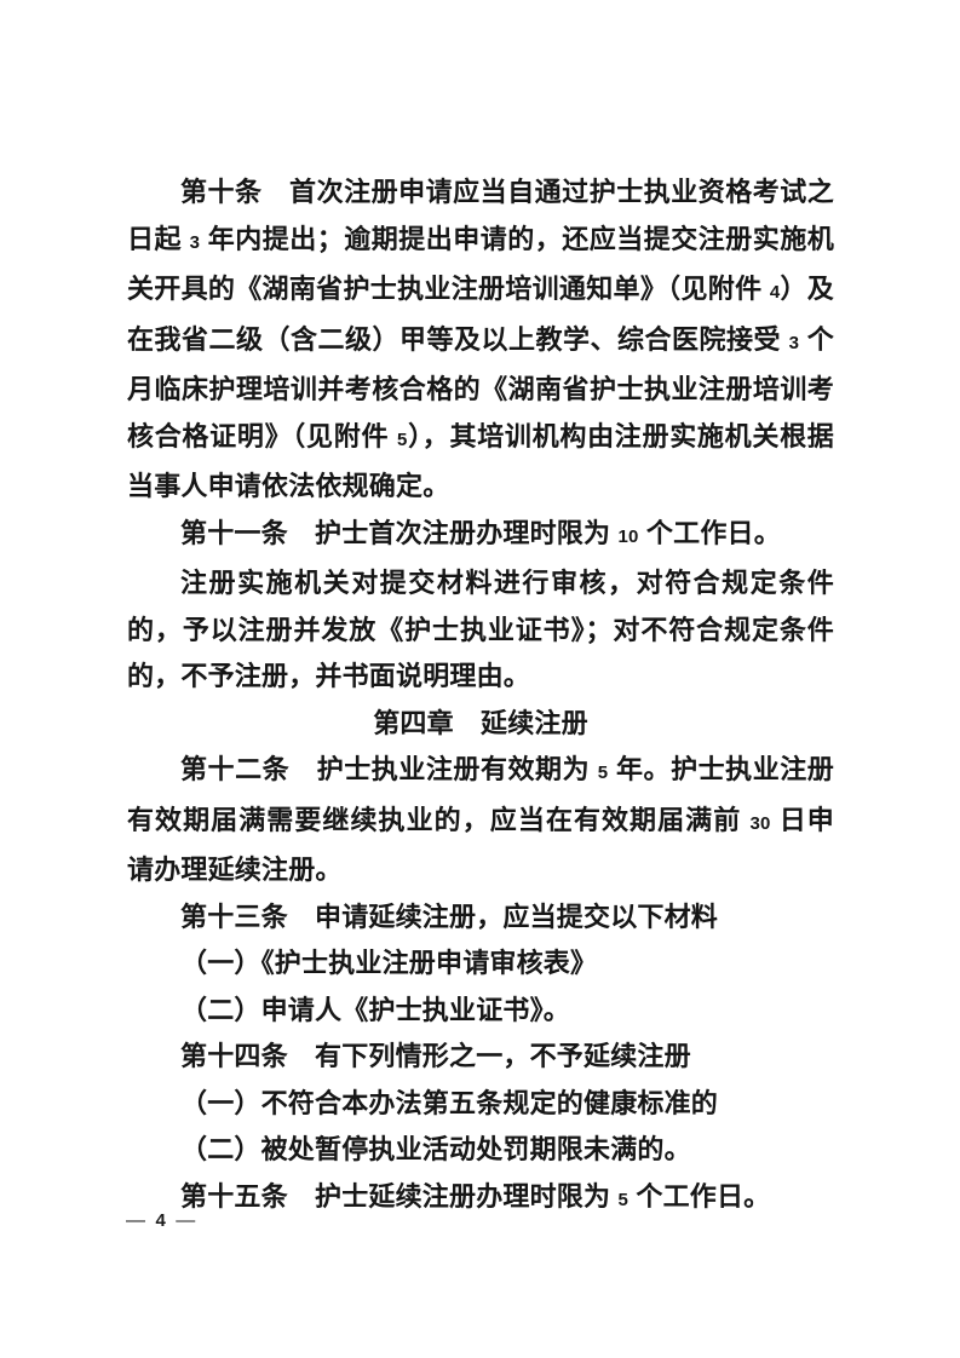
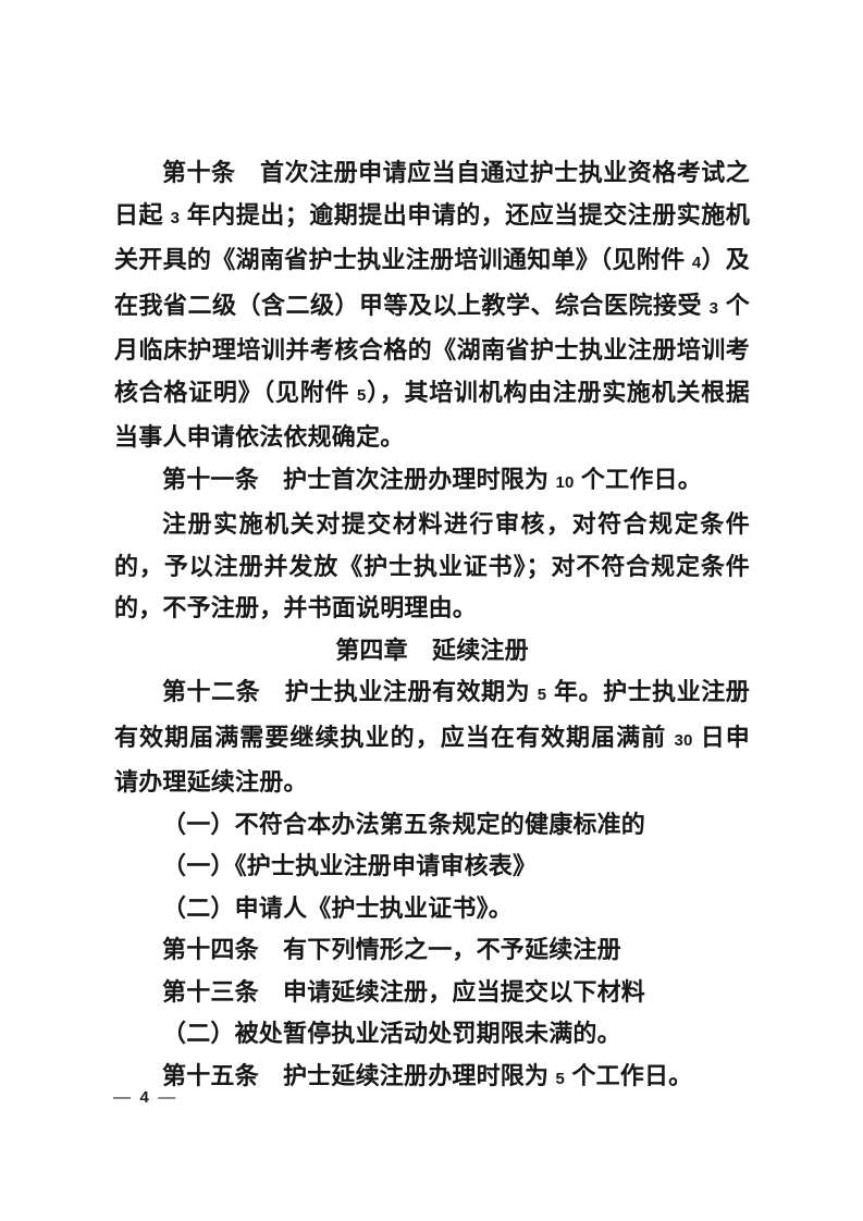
  第十条 首次注册申请应当自通过护士执业资格考试之日起 3 年内提出；逾期提出申请的，还应当提交注册实施机关开具的《湖南省护士执业注册培训通知单》（见附件 4）及在我省二级（含二级）甲等及以上教学、综合医院接受 3 个月临床护理培训并考核合格的《湖南省护士执业注册培训考核合格证明》（见附件 5），其培训机构由注册实施机关根据当事人申请依法依规确定。
  第十一条 护士首次注册办理时限为 10 个工作日。
  注册实施机关对提交材料进行审核，对符合规定条件的，予以注册并发放《护士执业证书》；对不符合规定条件的，不予注册，并书面说明理由。
  第四章 延续注册
  第十二条 护士执业注册有效期为 5 年。护士执业注册有效期届满需要继续执业的，应当在有效期届满前 30 日申请办理延续注册。
- 第十三条 申请延续注册，应当提交以下材料
+ （一）不符合本办法第五条规定的健康标准的
  （一）《护士执业注册申请审核表》
  （二）申请人《护士执业证书》。
  第十四条 有下列情形之一，不予延续注册
- （一）不符合本办法第五条规定的健康标准的
+ 第十三条 申请延续注册，应当提交以下材料
  （二）被处暂停执业活动处罚期限未满的。
  第十五条 护士延续注册办理时限为 5 个工作日。
  — 4 —
